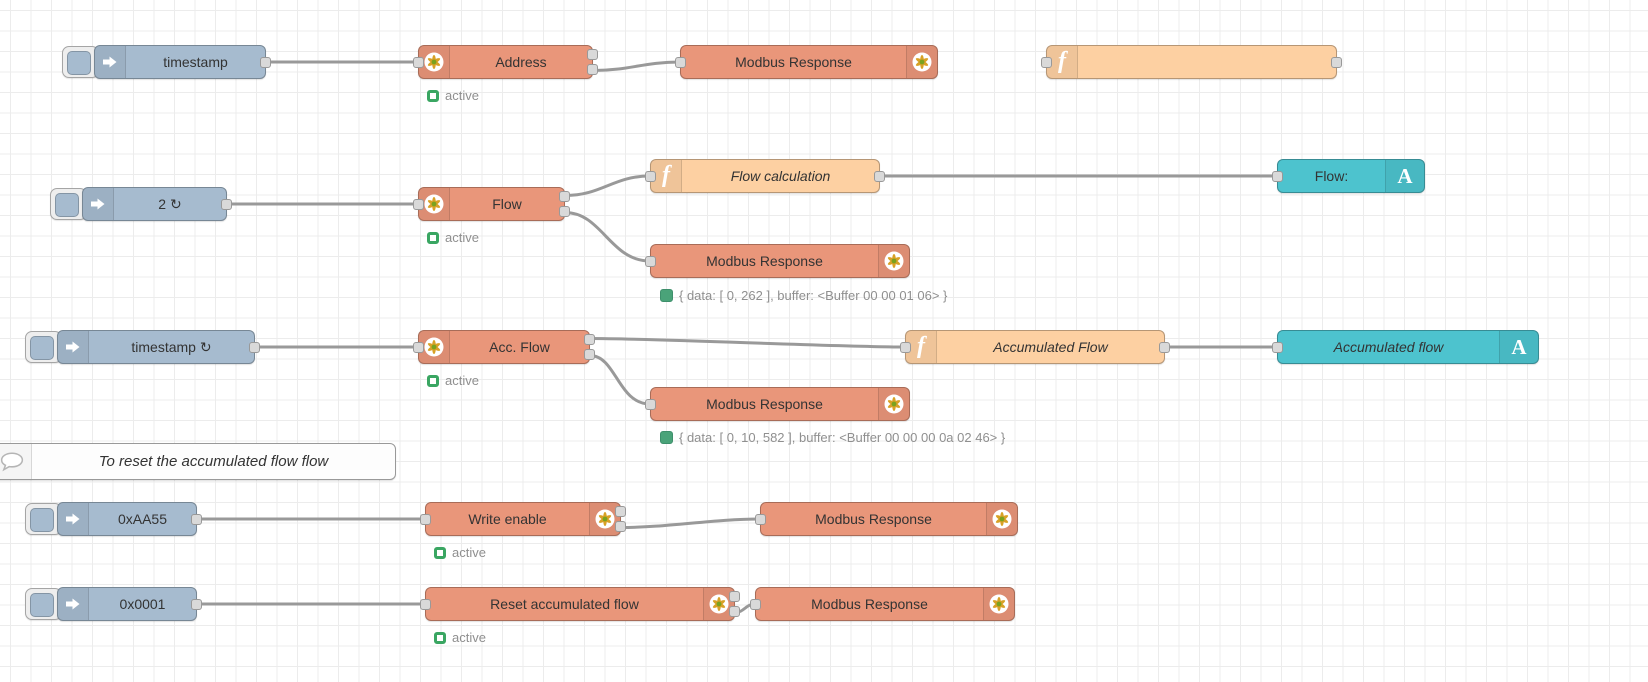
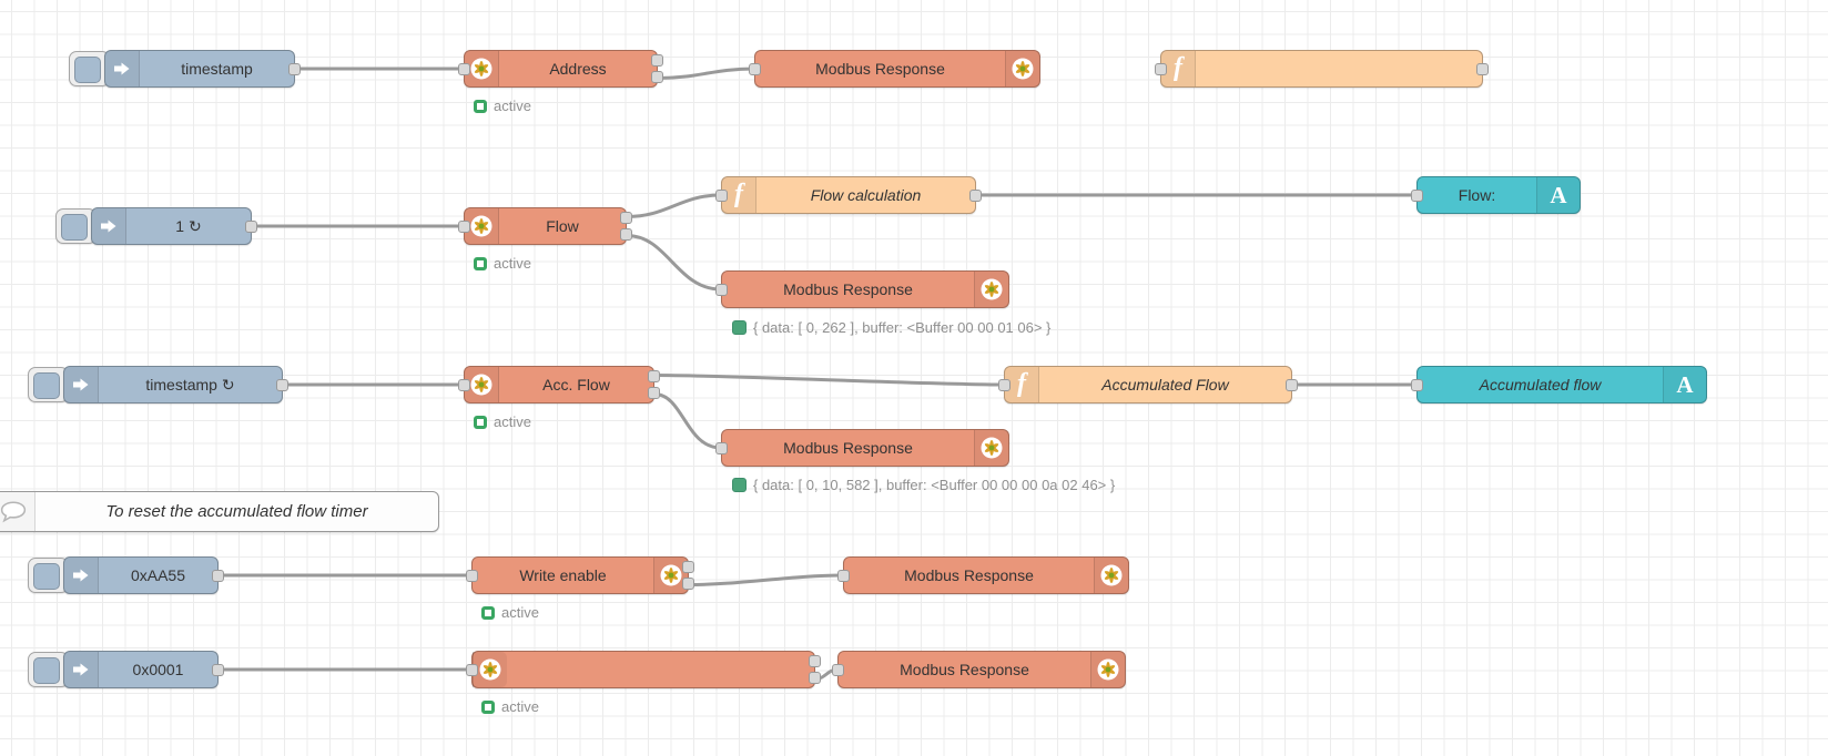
  timestamp
  Address
  active
  Modbus Response
  f
- 2 ↻
+ 1 ↻
  Flow
  active
  f
  Flow calculation
  Flow:
  A
  Modbus Response
  { data: [ 0, 262 ], buffer: <Buffer 00 00 01 06> }
  timestamp ↻
  Acc. Flow
  active
  f
  Accumulated Flow
  Accumulated flow
  A
  Modbus Response
  { data: [ 0, 10, 582 ], buffer: <Buffer 00 00 00 0a 02 46> }
- To reset the accumulated flow flow
+ To reset the accumulated flow timer
  0xAA55
  Write enable
  active
  Modbus Response
  0x0001
- Reset accumulated flow
  active
  Modbus Response
